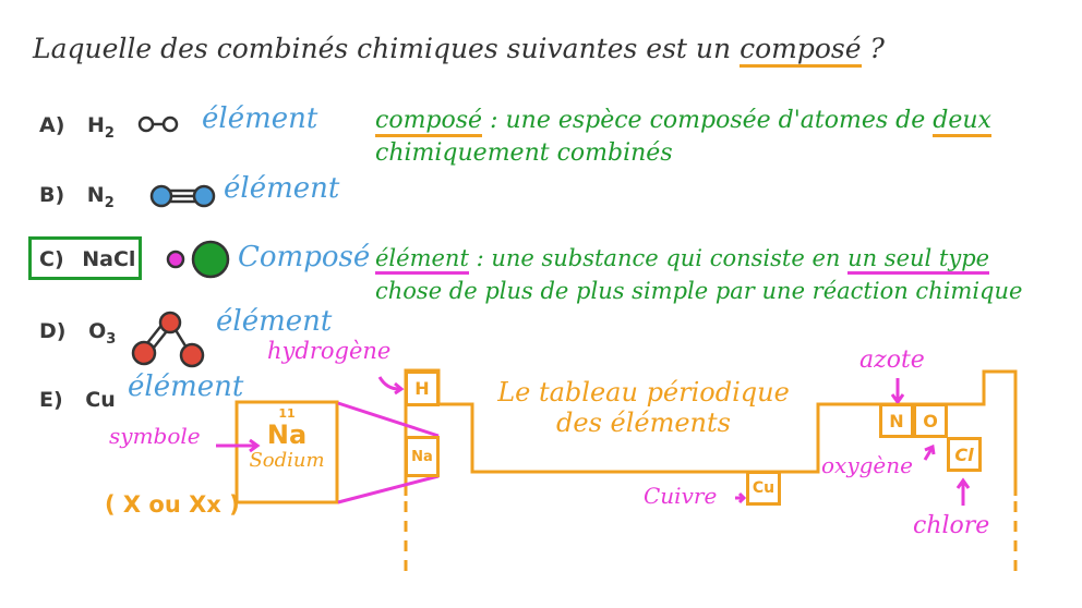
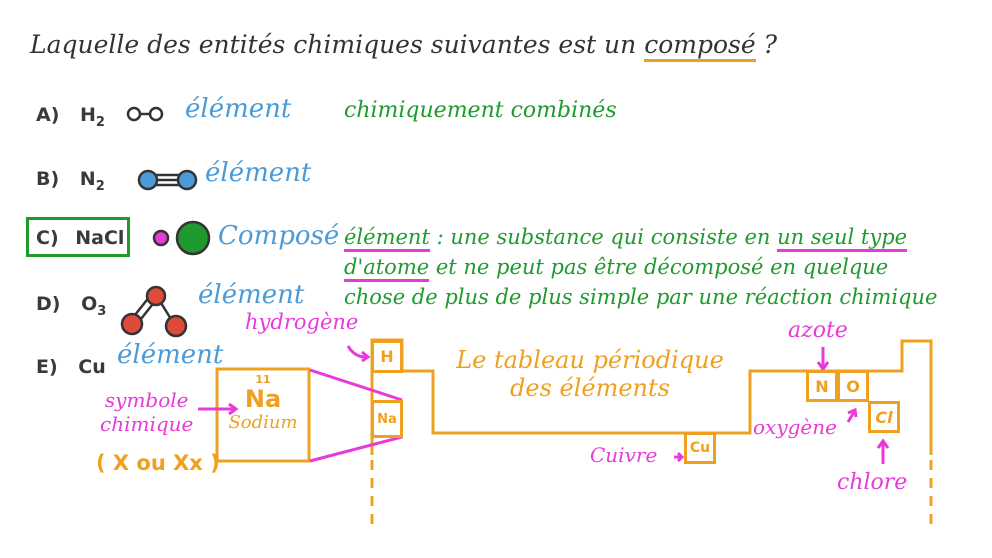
- Laquelle des combinés chimiques suivantes est un composé ?
+ Laquelle des entités chimiques suivantes est un composé ?
  A) H2
  élément
  B) N2
  élément
  C) NaCl
  Composé
  D) O3
  élément
  E) Cu
  élément
- composé : une espèce composée d'atomes de deux
  chimiquement combinés
  élément : une substance qui consiste en un seul type
+ d'atome et ne peut pas être décomposé en quelque
  chose de plus de plus simple par une réaction chimique
  Le tableau périodique
  des éléments
  11
  Na
  Sodium
  H
  Na
  Cu
  N
  O
  Cl
  hydrogène
  symbole
+ chimique
  ( X ou Xx )
  Cuivre
  azote
  oxygène
  chlore
